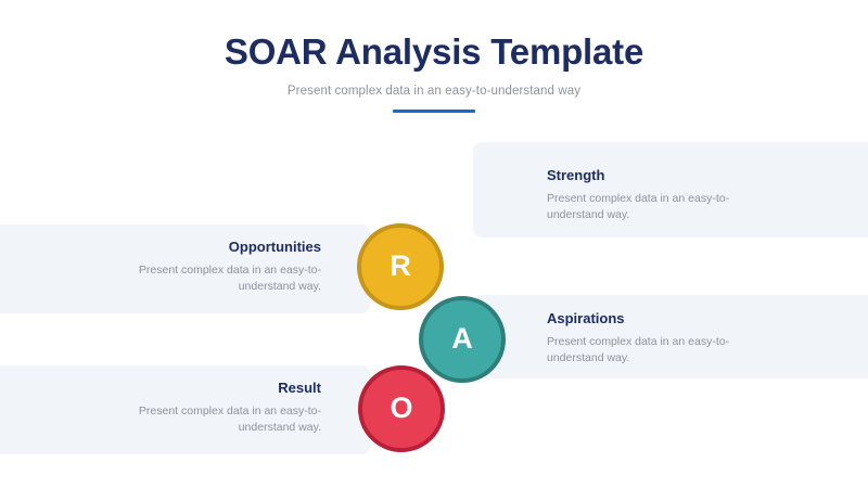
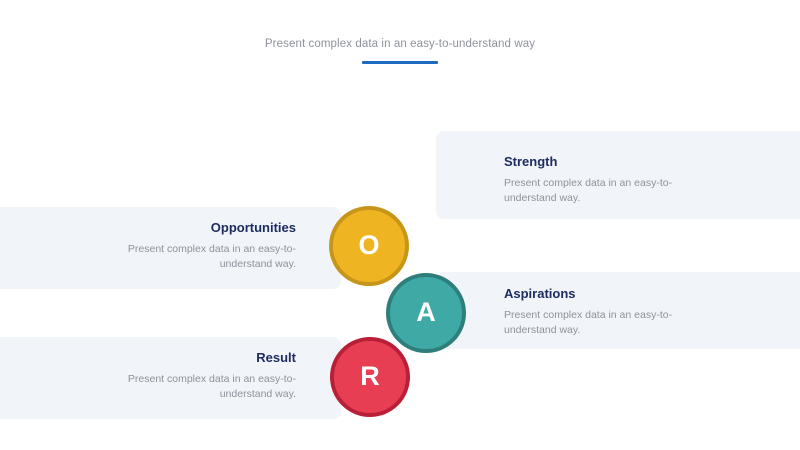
- SOAR Analysis Template
  Present complex data in an easy-to-understand way
- R
+ O
  A
- O
+ R
  Strength
  Present complex data in an easy-to-understand way.
  Opportunities
  Present complex data in an easy-to-understand way.
  Aspirations
  Present complex data in an easy-to-understand way.
  Result
  Present complex data in an easy-to-understand way.
